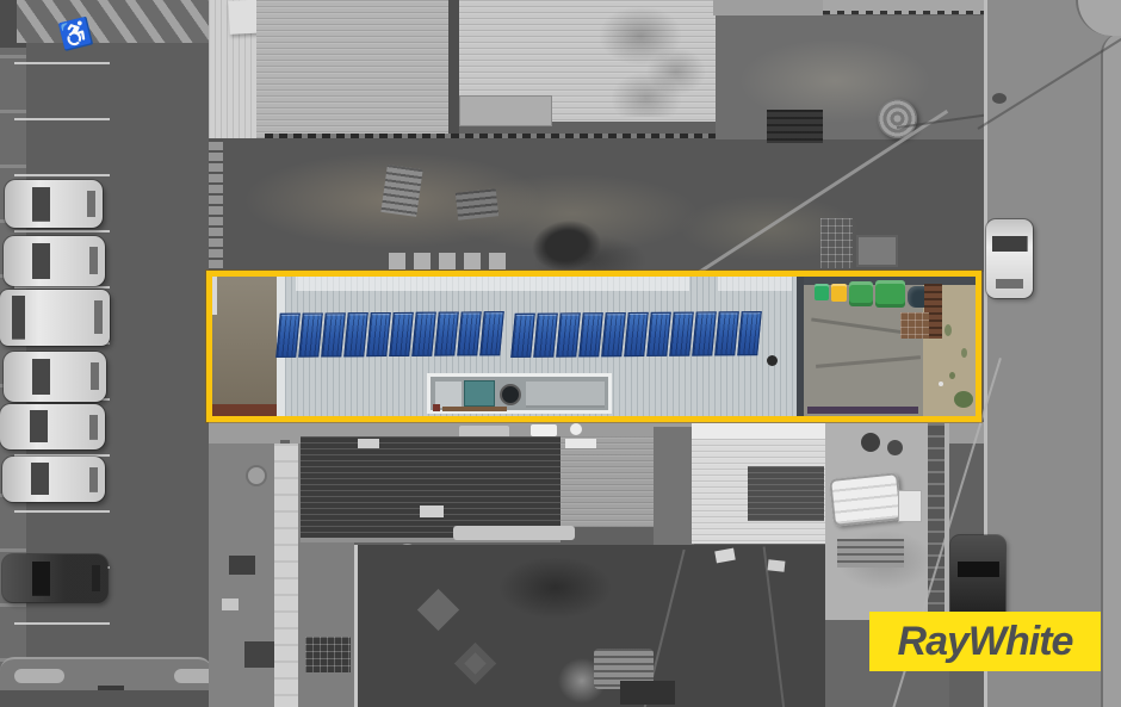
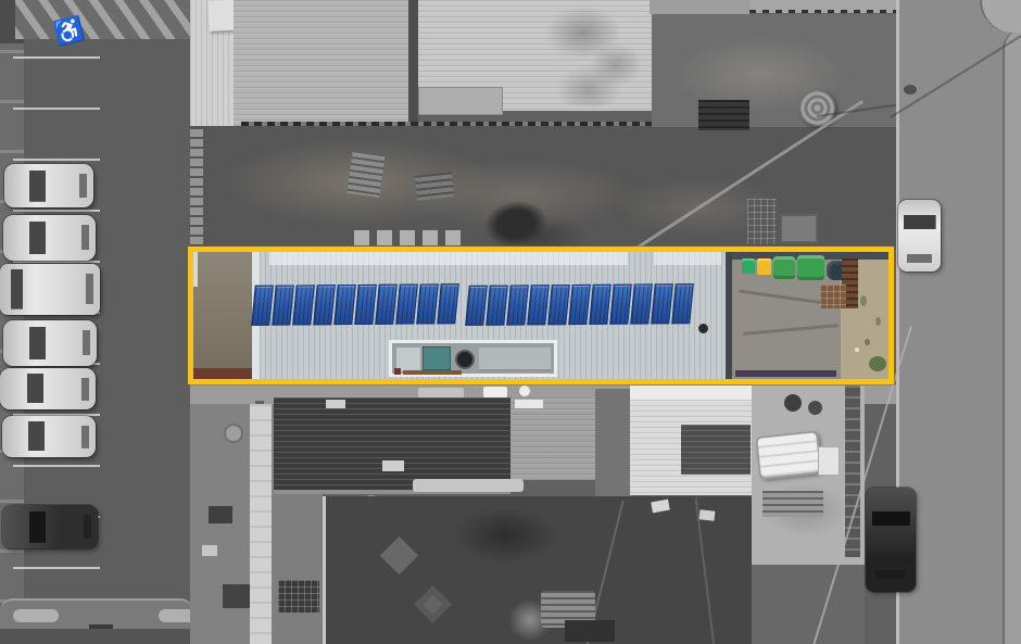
- RayWhite
